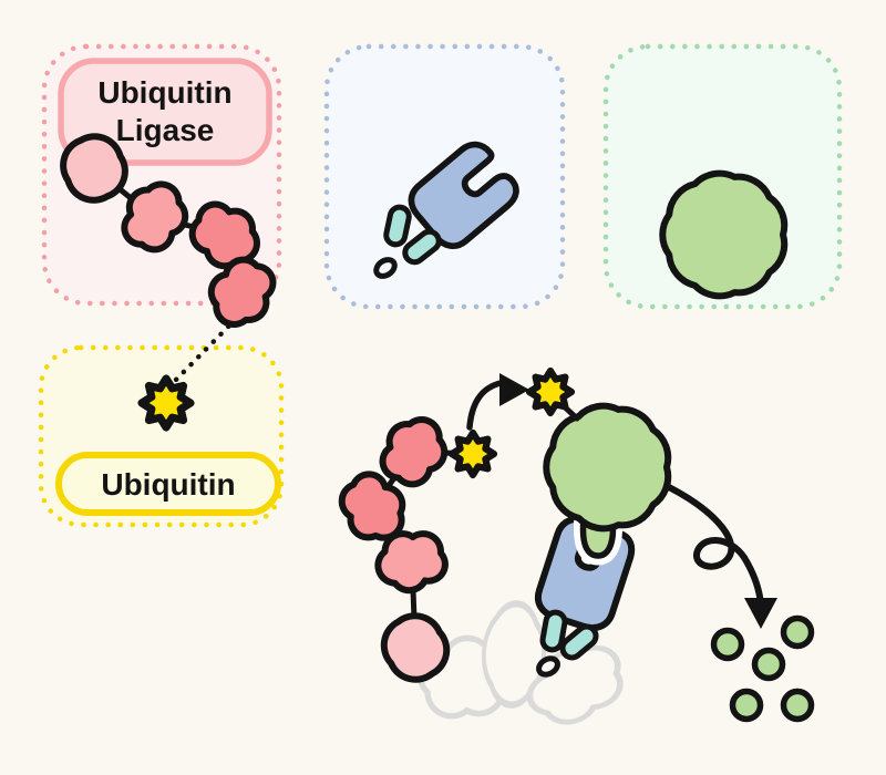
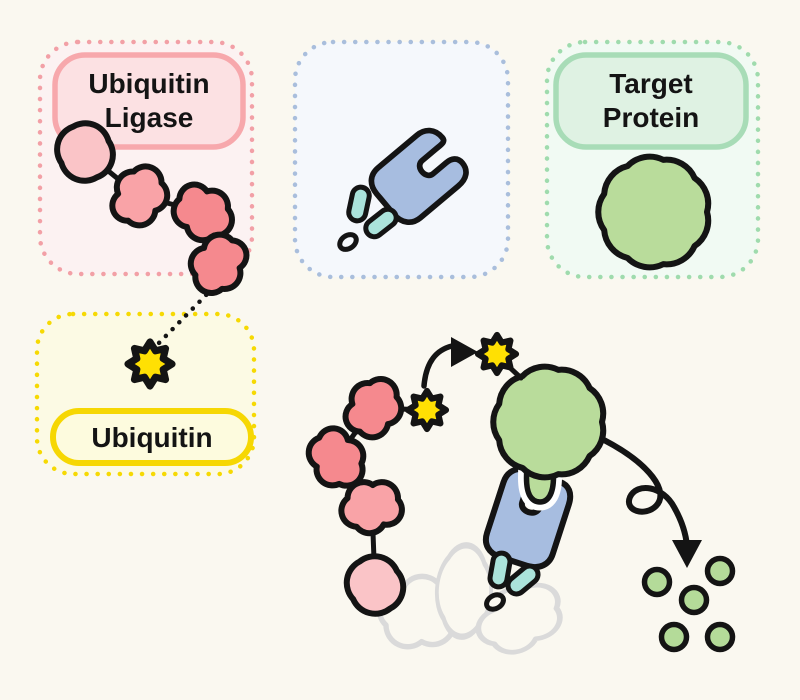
  Ubiquitin
  Ligase
+ Target
+ Protein
  Ubiquitin
